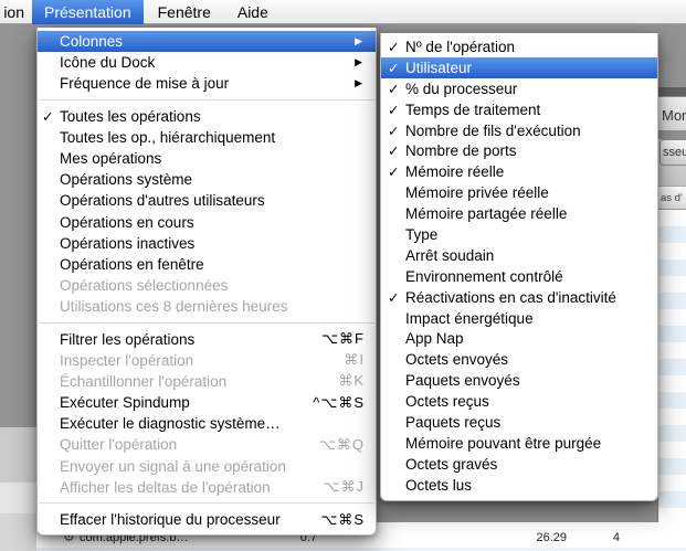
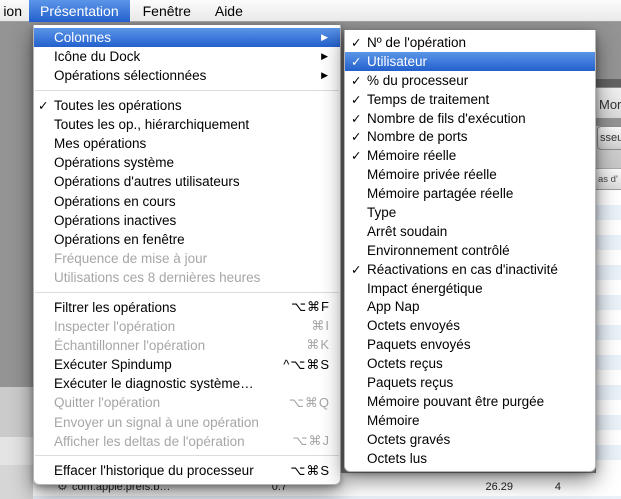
  Mor
  sseu
  as d'
  ⚙
  com.apple.prefs.b…
  0.7
  26.29
  4
  ion
  Présentation
  Fenêtre
  Aide
  Colonnes
  ▶
  Icône du Dock
  ▶
- Fréquence de mise à jour
+ Opérations sélectionnées
  ▶
  ✓
  Toutes les opérations
  Toutes les op., hiérarchiquement
  Mes opérations
  Opérations système
  Opérations d'autres utilisateurs
  Opérations en cours
  Opérations inactives
  Opérations en fenêtre
- Opérations sélectionnées
+ Fréquence de mise à jour
  Utilisations ces 8 dernières heures
  Filtrer les opérations
  ⌥⌘F
  Inspecter l'opération
  ⌘I
  Échantillonner l'opération
  ⌘K
  Exécuter Spindump
  ^⌥⌘S
  Exécuter le diagnostic système…
  Quitter l'opération
  ⌥⌘Q
  Envoyer un signal à une opération
  Afficher les deltas de l'opération
  ⌥⌘J
  Effacer l'historique du processeur
  ⌥⌘S
  ✓
  Nº de l'opération
  ✓
  Utilisateur
  ✓
  % du processeur
  ✓
  Temps de traitement
  ✓
  Nombre de fils d'exécution
  ✓
  Nombre de ports
  ✓
  Mémoire réelle
  Mémoire privée réelle
  Mémoire partagée réelle
  Type
  Arrêt soudain
  Environnement contrôlé
  ✓
  Réactivations en cas d'inactivité
  Impact énergétique
  App Nap
  Octets envoyés
  Paquets envoyés
  Octets reçus
  Paquets reçus
  Mémoire pouvant être purgée
+ Mémoire
  Octets gravés
  Octets lus
